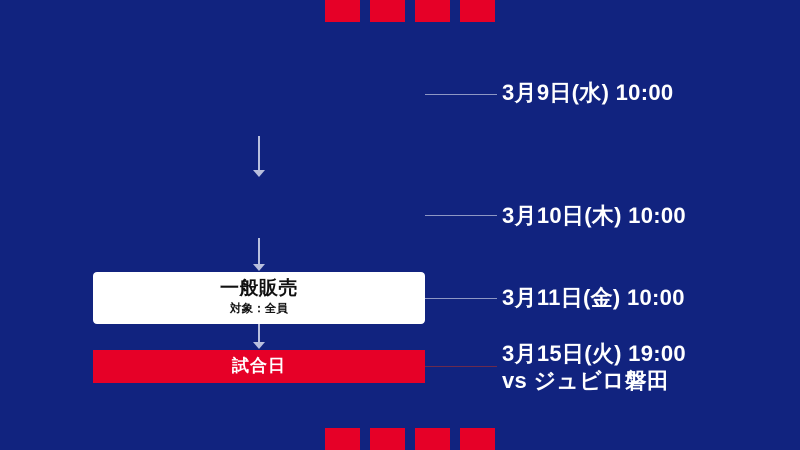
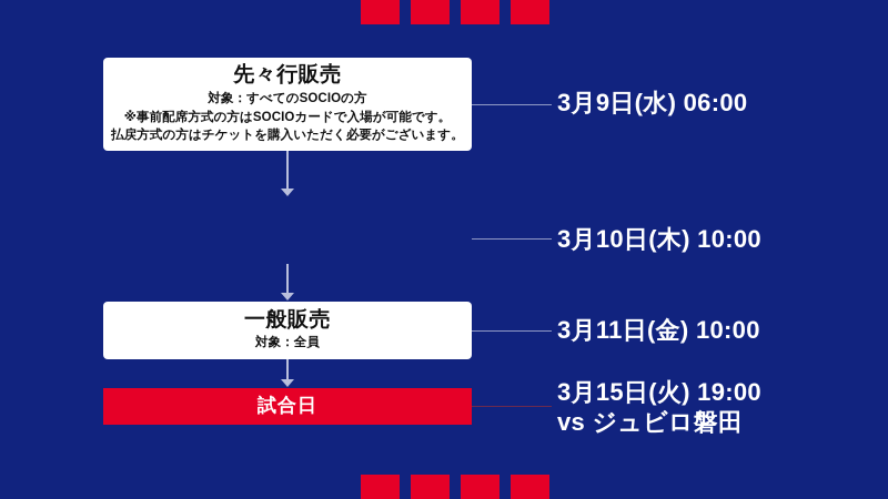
+ 先々行販売
+ 対象：すべてのSOCIOの方
+ ※事前配席方式の方はSOCIOカードで入場が可能です。
+ 払戻方式の方はチケットを購入いただく必要がございます。
  一般販売
  対象：全員
  試合日
- 3月9日(水) 10:00
+ 3月9日(水) 06:00
  3月10日(木) 10:00
  3月11日(金) 10:00
  3月15日(火) 19:00
  vs ジュビロ磐田
